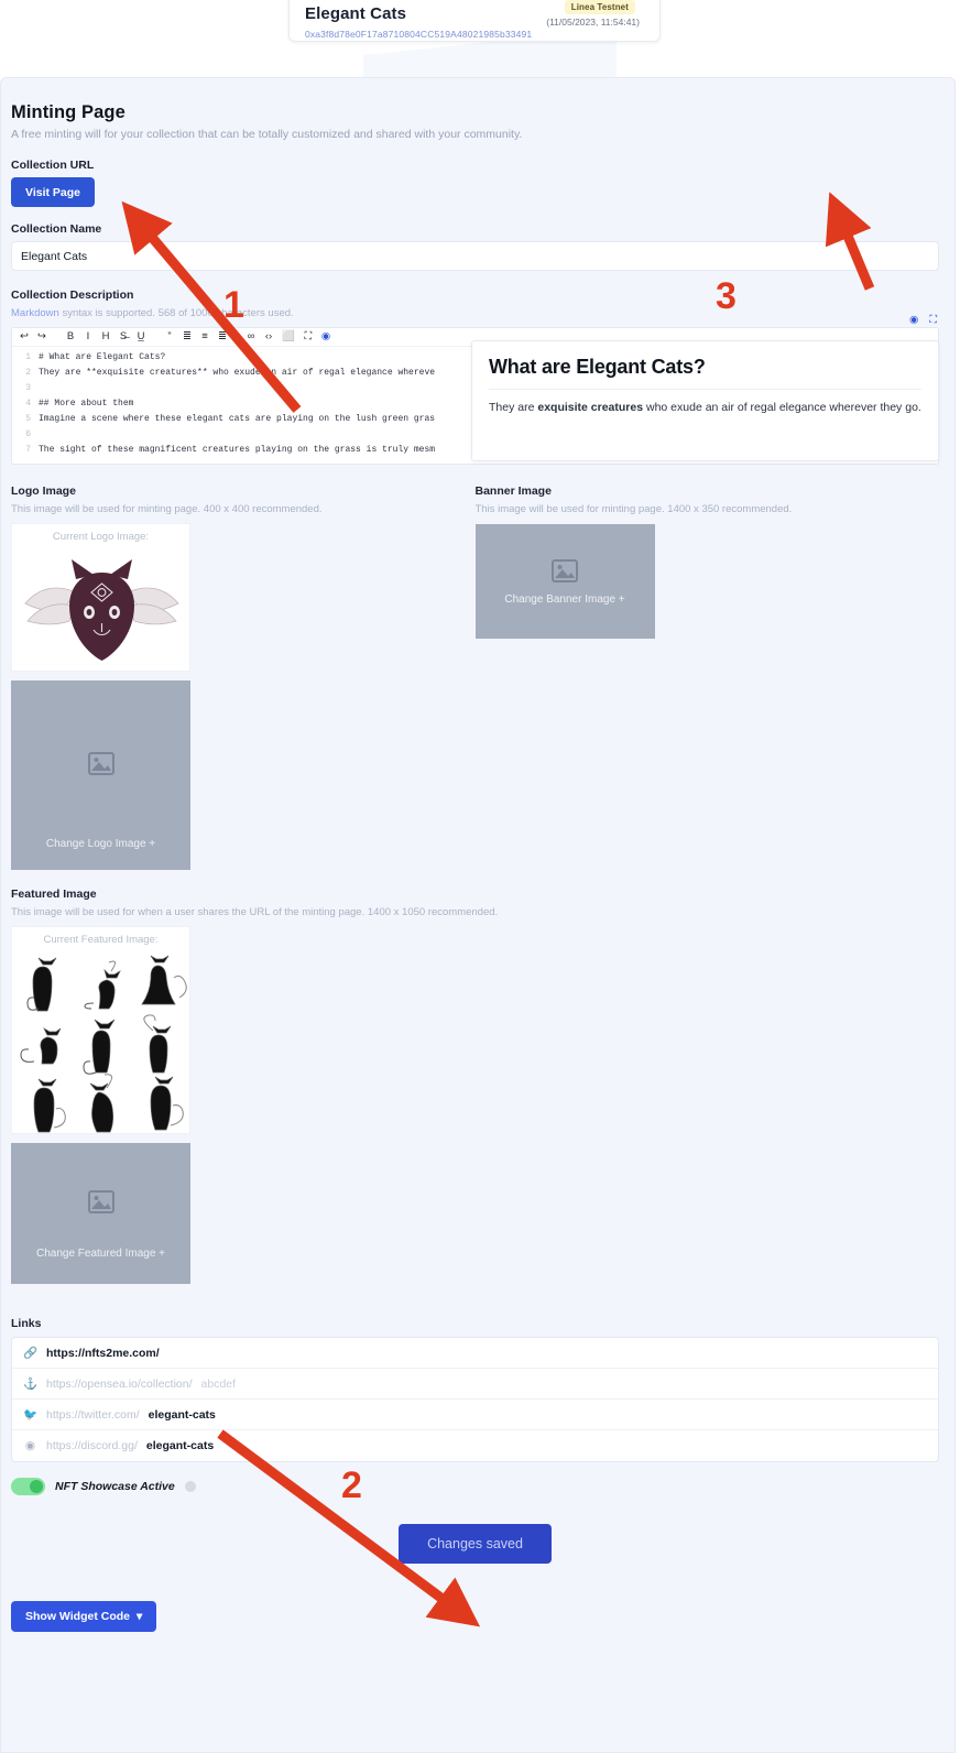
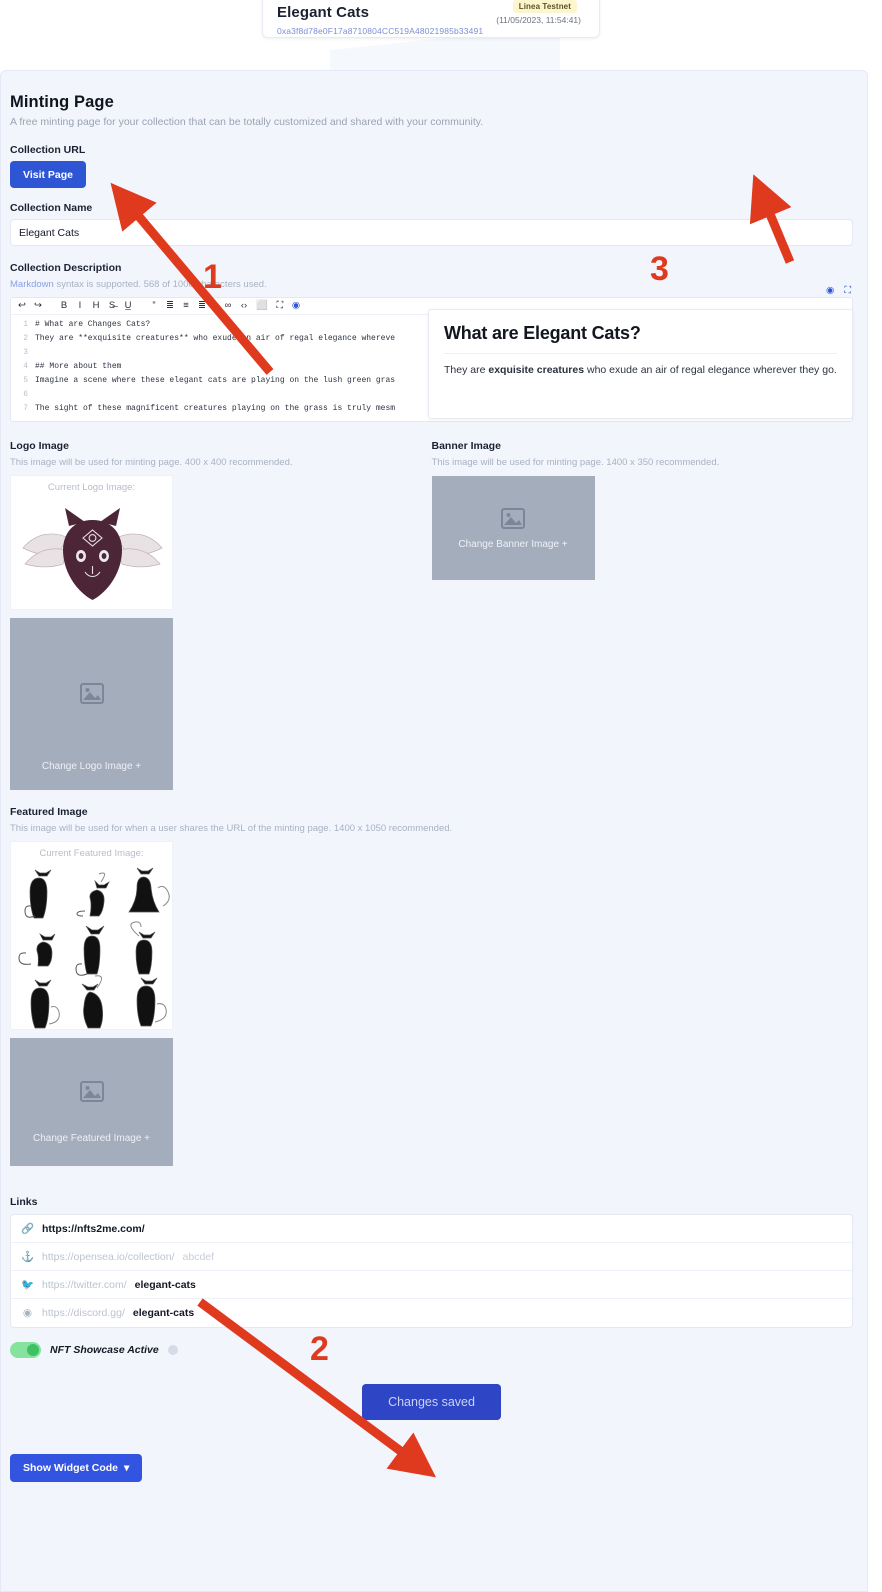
  Elegant Cats
  0xa3f8d78e0F17a8710804CC519A48021985b33491
  Linea Testnet
  (11/05/2023, 11:54:41)
  Minting Page
- A free minting will for your collection that can be totally customized and shared with your community.
+ A free minting page for your collection that can be totally customized and shared with your community.
  Collection URL
  Visit Page
  Collection Name
  Elegant Cats
  Collection Description
  Markdown syntax is supported. 568 of 100haracters used.
  ↩
  ↪
  B
  I
  H
  S̶
  U̲
  ”
  ≣
  ≡
  ≣
  ∞
  ‹›
  ⬜
  ⛶
  ◉
  1
- # What are Elegant Cats?
+ # What are Changes Cats?
  2
  They are **exquisite creatures** who exuden air of regal elegance whereve
  3
  4
  ## More about them
  5
  Imagine a scene where these elegant cats are playing on the lush green gras
  6
  7
  The sight of these magnificent creatures playing on the grass is truly mesm
  ◉
  ⛶
  What are Elegant Cats?
  They are exquisite creatures who exude an air of regal elegance wherever they go.
  Logo Image
  This image will be used for minting page. 400 x 400 recommended.
  Current Logo Image:
  Change Logo Image +
  Banner Image
  This image will be used for minting page. 1400 x 350 recommended.
  Change Banner Image +
  Featured Image
  This image will be used for when a user shares the URL of the minting page. 1400 x 1050 recommended.
  Current Featured Image:
  Change Featured Image +
  Links
  🔗
  https://nfts2me.com/
  ⚓
  https://opensea.io/collection/
  abcdef
  🐦
  https://twitter.com/
  elegant-cats
  ◉
  https://discord.gg/
  elegant-cats
  NFT Showcase Active
  Changes saved
  Show Widget Code
  ▾
  1
  2
  3
